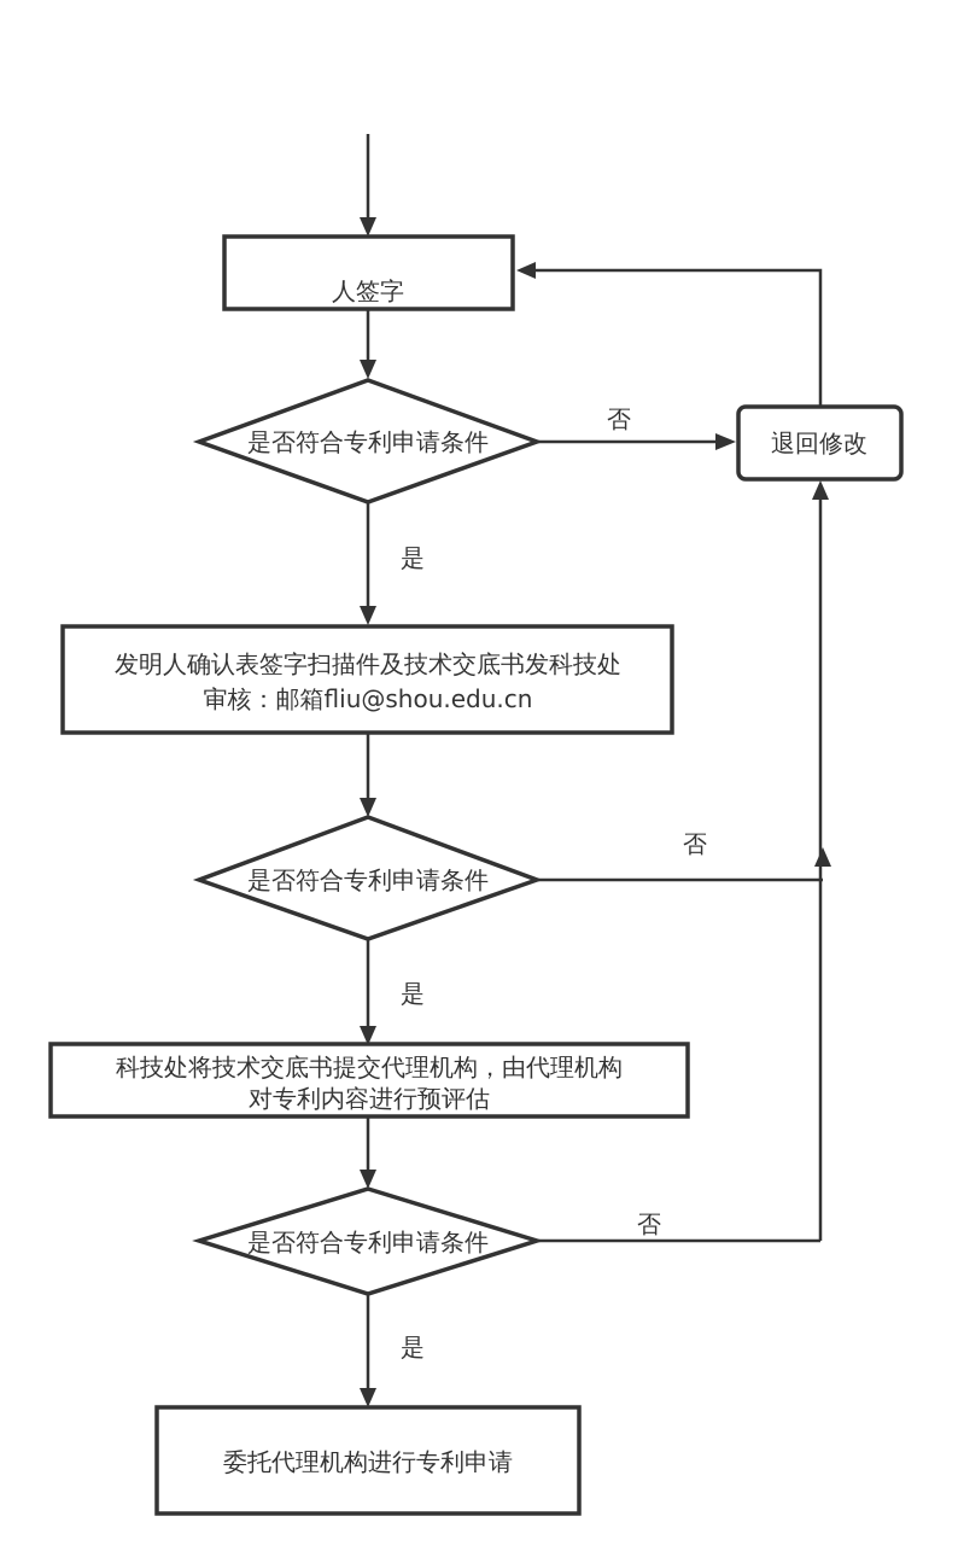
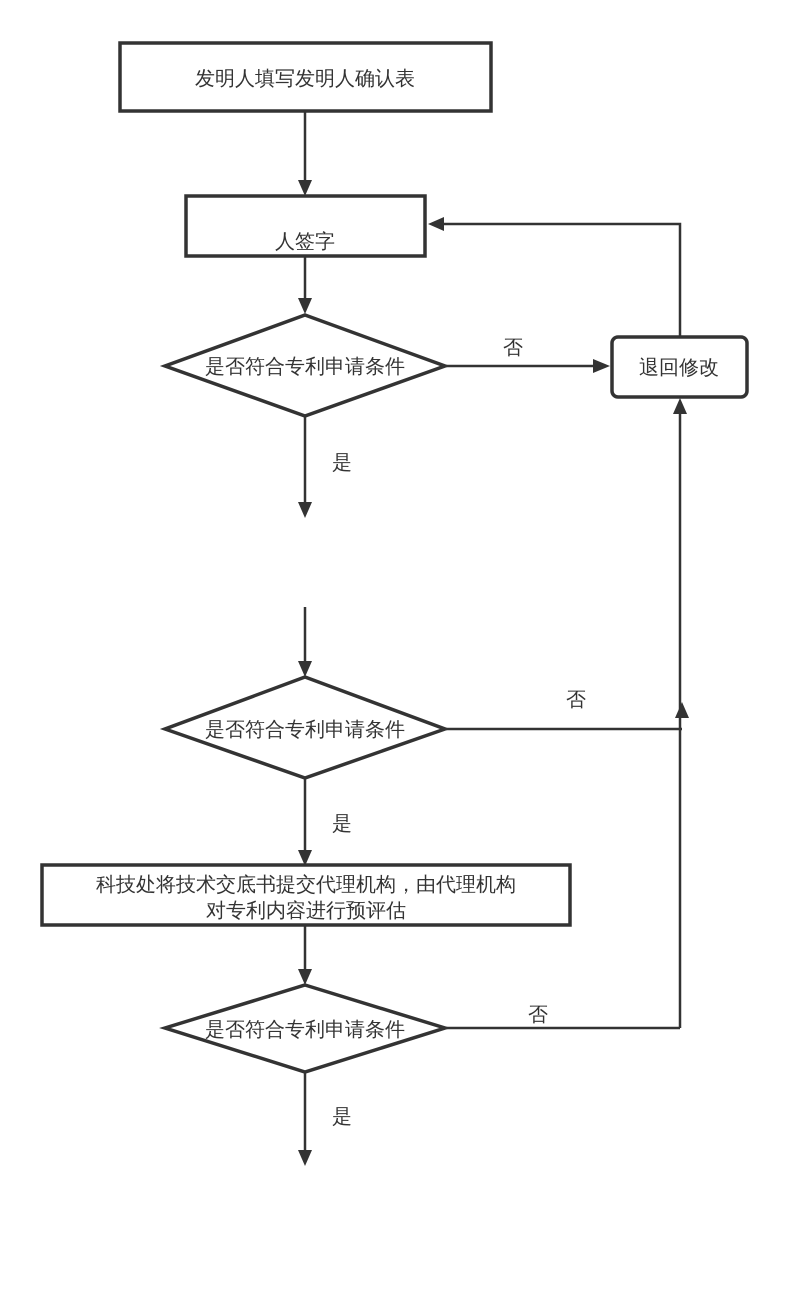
  否
  是
  否
  是
  否
  是
+ 发明人填写发明人确认表
  人签字
  是否符合专利申请条件
  退回修改
- 发明人确认表签字扫描件及技术交底书发科技处
- 审核：邮箱fliu@shou.edu.cn
  是否符合专利申请条件
  科技处将技术交底书提交代理机构，由代理机构
  对专利内容进行预评估
  是否符合专利申请条件
- 委托代理机构进行专利申请
